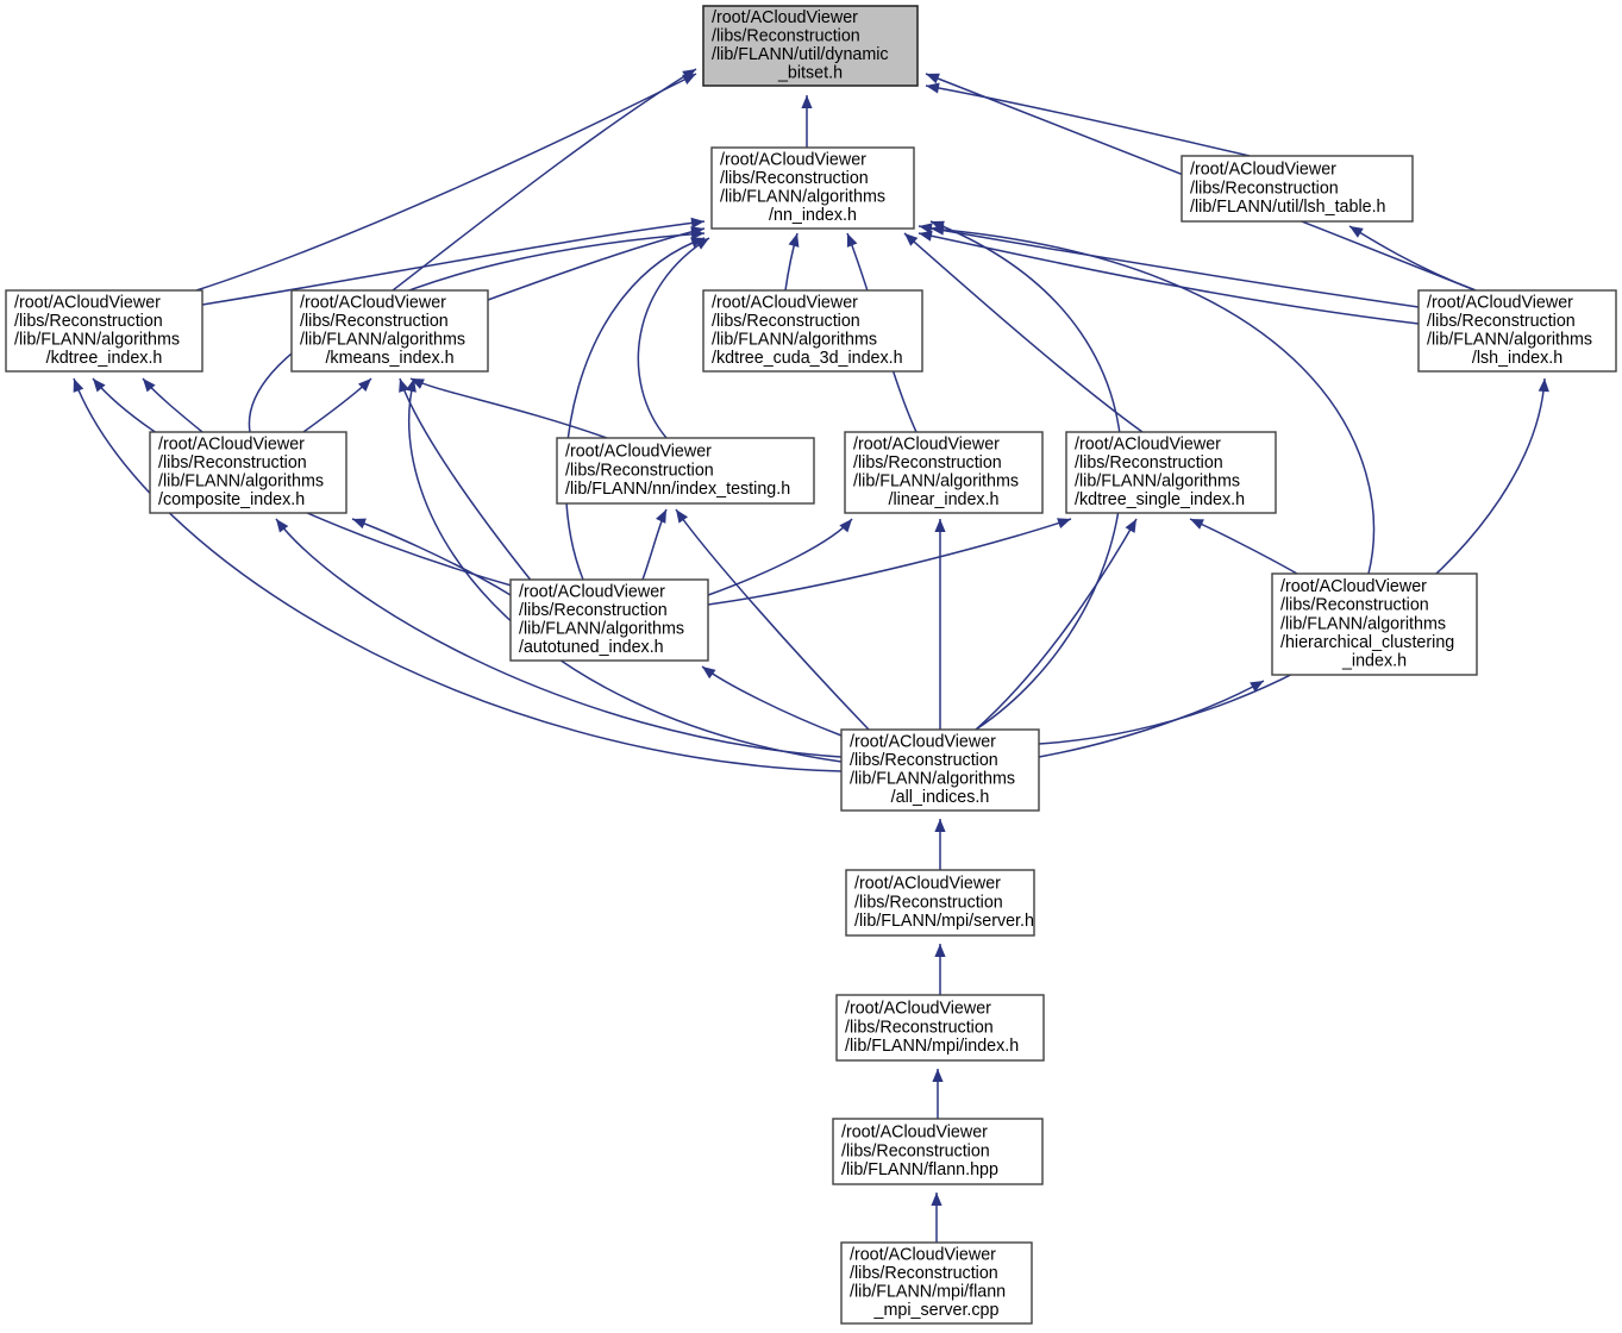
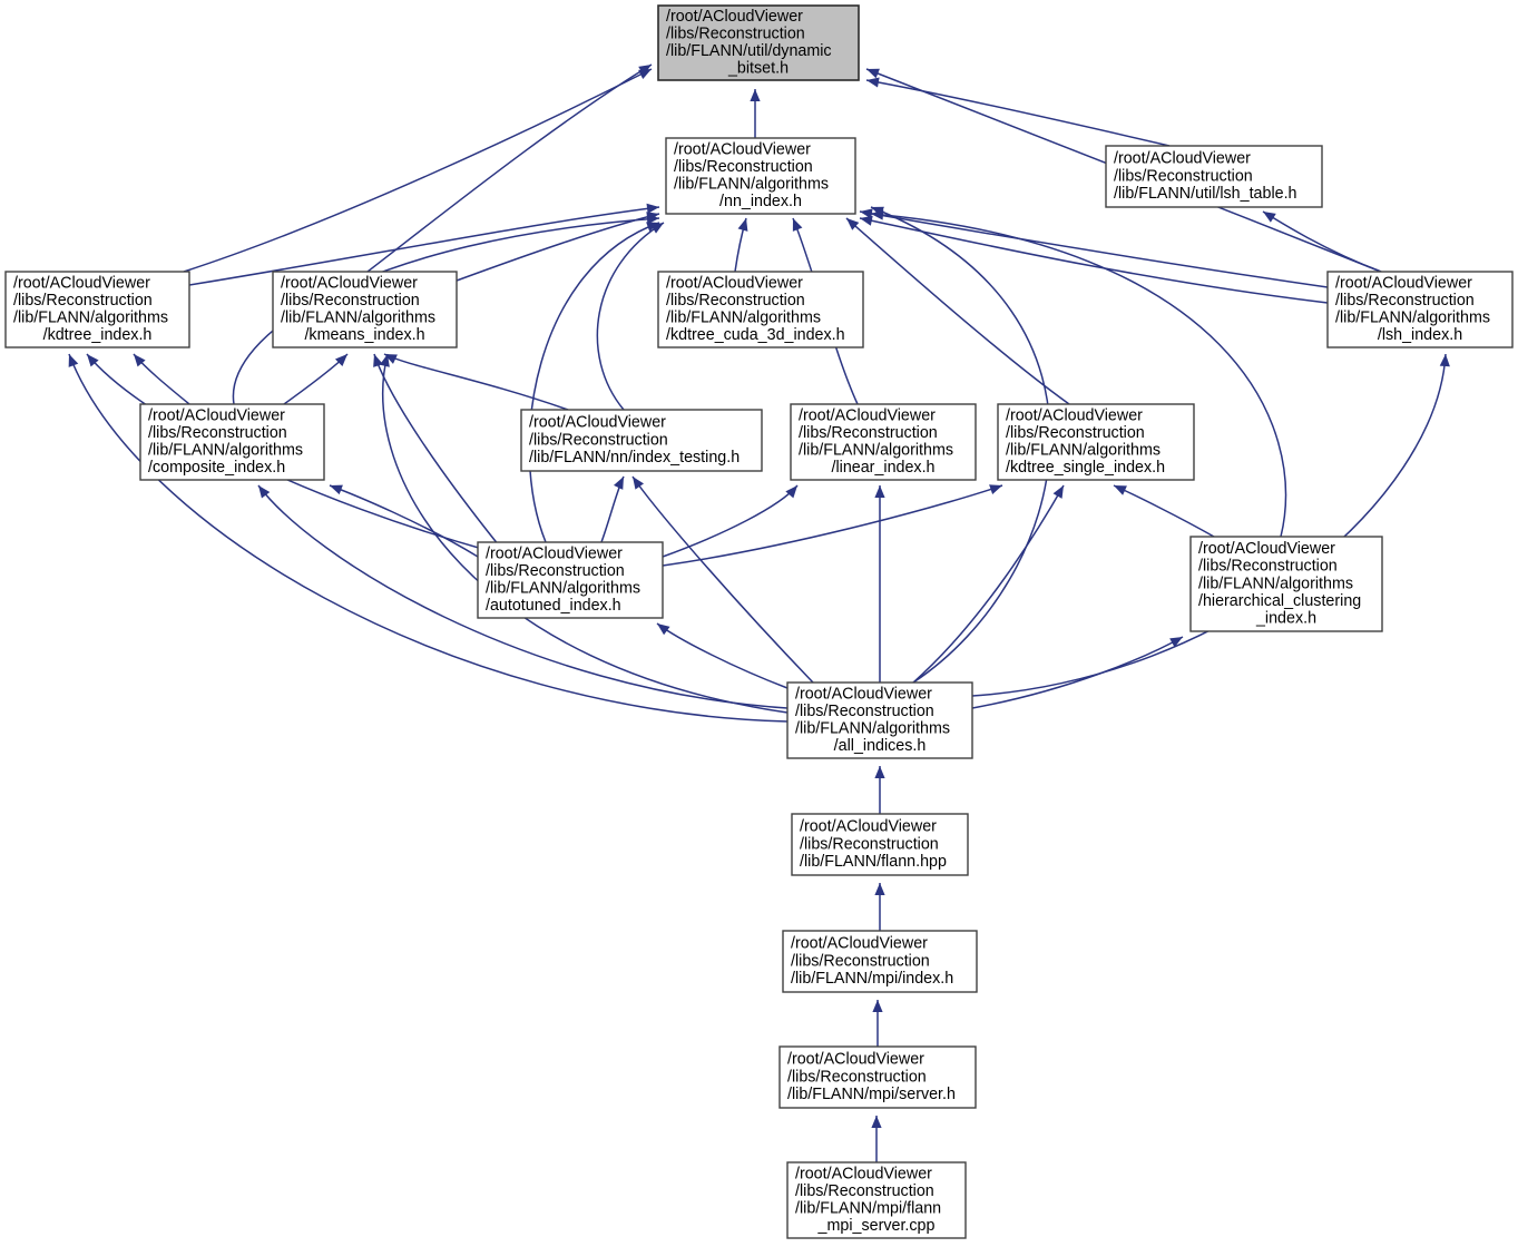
  /root/ACloudViewer
  /libs/Reconstruction
  /lib/FLANN/util/dynamic
  _bitset.h
  /root/ACloudViewer
  /libs/Reconstruction
  /lib/FLANN/algorithms
  /nn_index.h
  /root/ACloudViewer
  /libs/Reconstruction
  /lib/FLANN/util/lsh_table.h
  /root/ACloudViewer
  /libs/Reconstruction
  /lib/FLANN/algorithms
  /kdtree_index.h
  /root/ACloudViewer
  /libs/Reconstruction
  /lib/FLANN/algorithms
  /kmeans_index.h
  /root/ACloudViewer
  /libs/Reconstruction
  /lib/FLANN/algorithms
  /kdtree_cuda_3d_index.h
  /root/ACloudViewer
  /libs/Reconstruction
  /lib/FLANN/algorithms
  /lsh_index.h
  /root/ACloudViewer
  /libs/Reconstruction
  /lib/FLANN/algorithms
  /composite_index.h
  /root/ACloudViewer
  /libs/Reconstruction
  /lib/FLANN/nn/index_testing.h
  /root/ACloudViewer
  /libs/Reconstruction
  /lib/FLANN/algorithms
  /linear_index.h
  /root/ACloudViewer
  /libs/Reconstruction
  /lib/FLANN/algorithms
  /kdtree_single_index.h
  /root/ACloudViewer
  /libs/Reconstruction
  /lib/FLANN/algorithms
  /autotuned_index.h
  /root/ACloudViewer
  /libs/Reconstruction
  /lib/FLANN/algorithms
  /hierarchical_clustering
  _index.h
  /root/ACloudViewer
  /libs/Reconstruction
  /lib/FLANN/algorithms
  /all_indices.h
  /root/ACloudViewer
  /libs/Reconstruction
- /lib/FLANN/mpi/server.h
+ /lib/FLANN/flann.hpp
  /root/ACloudViewer
  /libs/Reconstruction
  /lib/FLANN/mpi/index.h
  /root/ACloudViewer
  /libs/Reconstruction
- /lib/FLANN/flann.hpp
+ /lib/FLANN/mpi/server.h
  /root/ACloudViewer
  /libs/Reconstruction
  /lib/FLANN/mpi/flann
  _mpi_server.cpp
